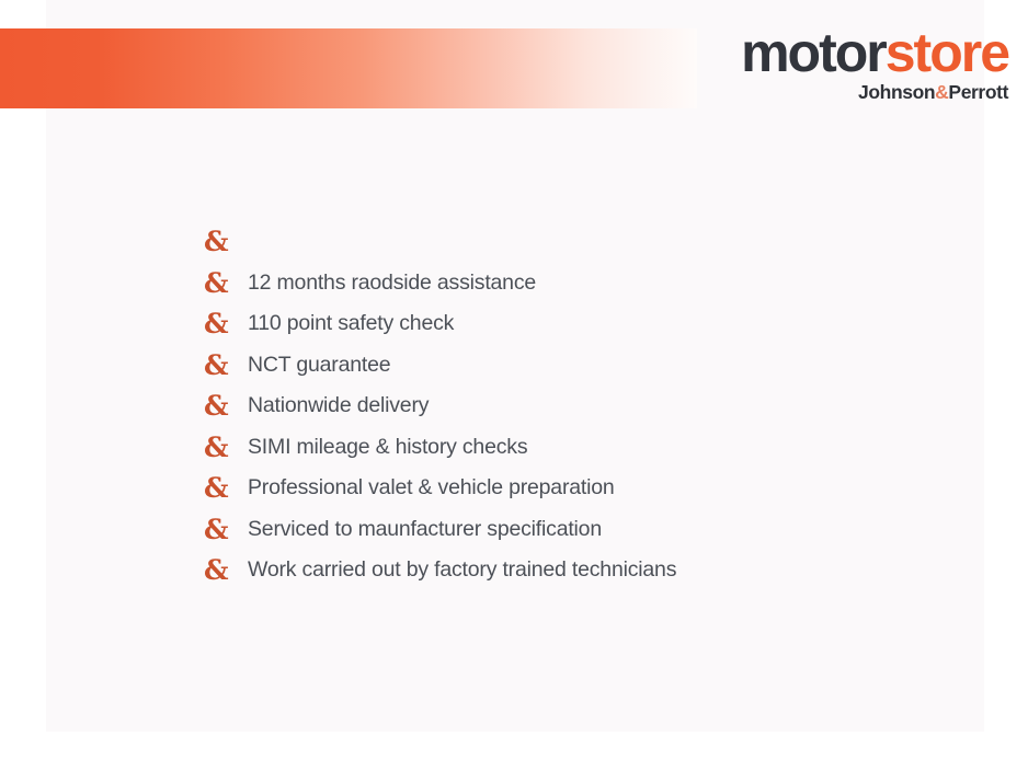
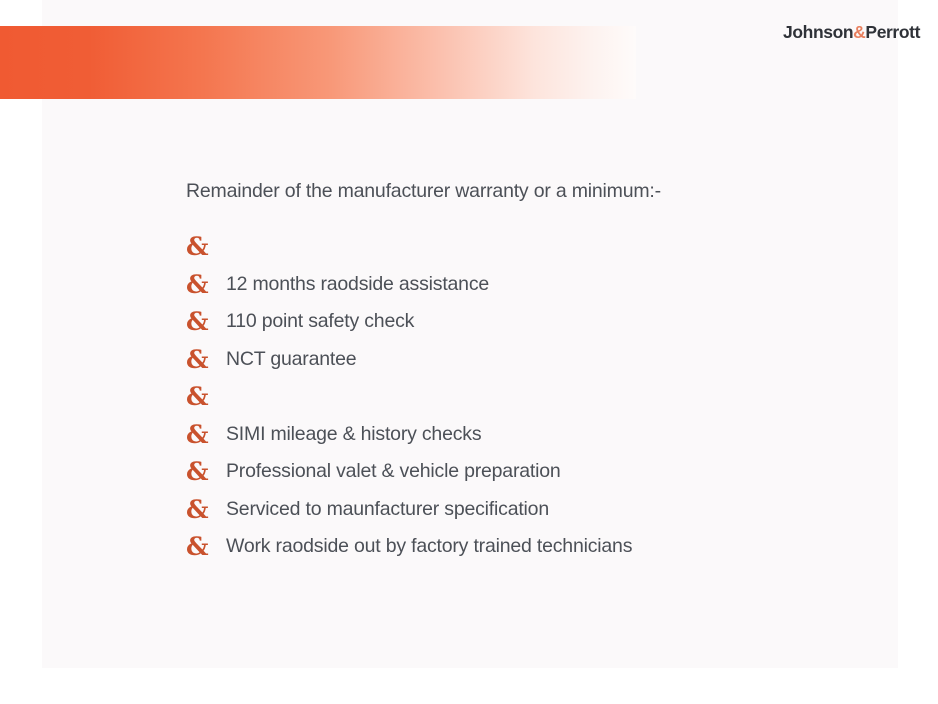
- motorstore
  Johnson&Perrott
+ Remainder of the manufacturer warranty or a minimum:-
  &
  &
  12 months raodside assistance
  &
  110 point safety check
  &
  NCT guarantee
  &
- Nationwide delivery
  &
  SIMI mileage & history checks
  &
  Professional valet & vehicle preparation
  &
  Serviced to maunfacturer specification
  &
- Work carried out by factory trained technicians
+ Work raodside out by factory trained technicians
